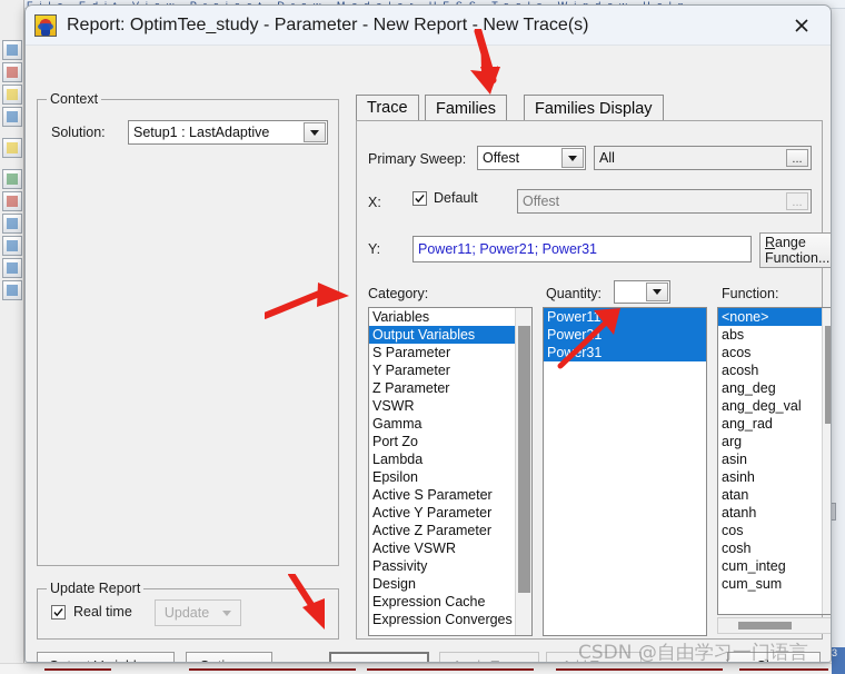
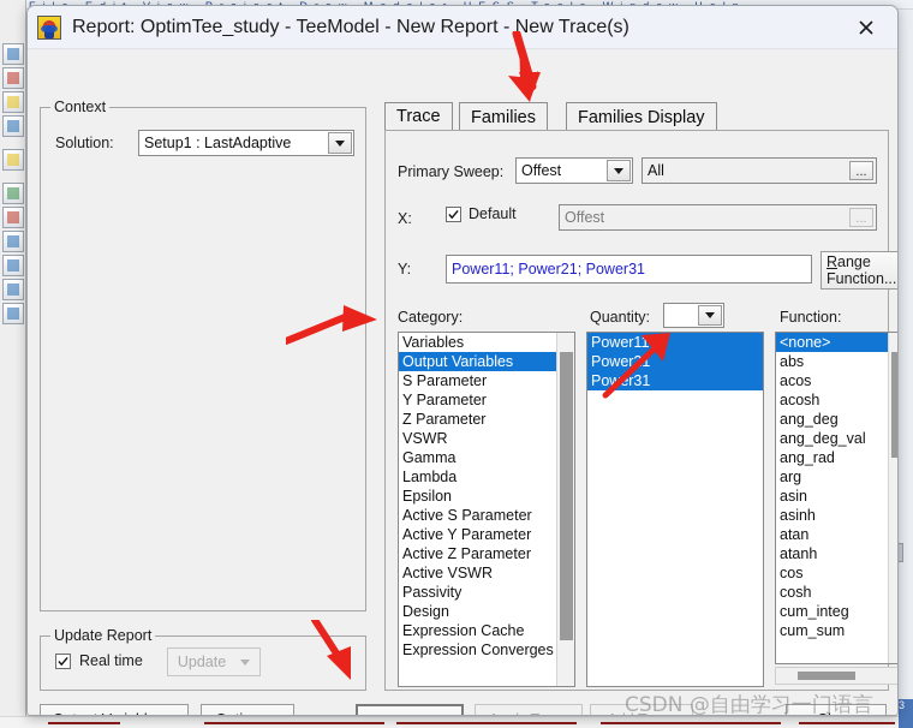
  3
- Report: OptimTee_study - Parameter - New Report - New Trace(s)
+ Report: OptimTee_study - TeeModel - New Report - New Trace(s)
  Context
  Solution:
  Setup1 : LastAdaptive
  Update Report
  Real time
  Update
  Trace
  Families
  Families Display
  Primary Sweep:
  Offest
  All
  ...
  X:
  Default
  Offest
  ...
  Y:
  Power11; Power21; Power31
  Range
  Function...
  Category:
  Quantity:
  Function:
  Variables
  Output Variables
  S Parameter
  Y Parameter
  Z Parameter
  VSWR
  Gamma
- Port Zo
  Lambda
  Epsilon
  Active S Parameter
  Active Y Parameter
  Active Z Parameter
  Active VSWR
  Passivity
  Design
  Expression Cache
  Expression Converges
  Power11
  Power1
  Powr31
  <none>
  abs
  acos
  acosh
  ang_deg
  ang_deg_val
  ang_rad
  arg
  asin
  asinh
  atan
  atanh
  cos
  cosh
  cum_integ
  cum_sum
  CSDN @自由学习一门语言
